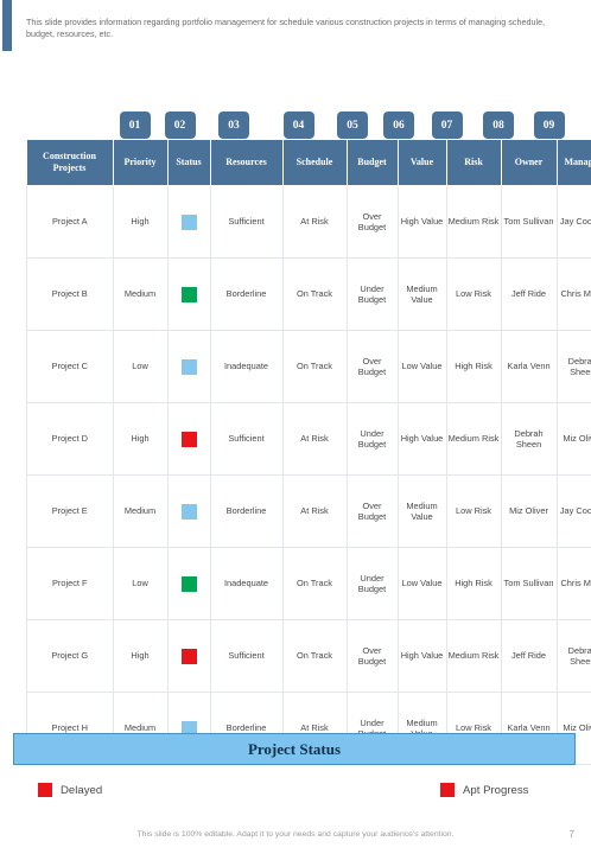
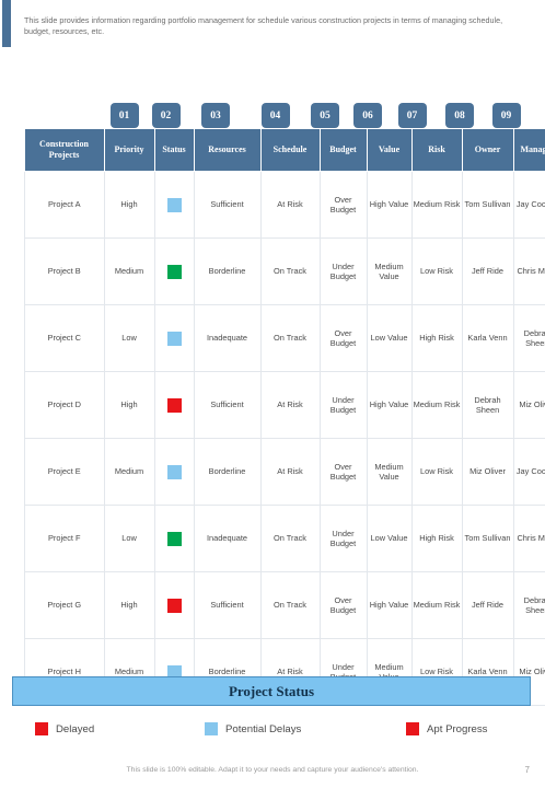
  This slide provides information regarding portfolio management for schedule various construction projects in terms of managing schedule, budget, resources, etc.
  01
  02
  03
  04
  05
  06
  07
  08
  09
  Construction Projects	Priority	Status	Resources	Schedule	Budget	Value	Risk	Owner	Manag
  Project A	High		Sufficient	At Risk	Over Budget	High Value	Medium Risk	Tom Sullivan	Jay Coo
  Project B	Medium		Borderline	On Track	Under Budget	Medium Value	Low Risk	Jeff Ride	Chris M
  Project C	Low		Inadequate	On Track	Over Budget	Low Value	High Risk	Karla Venn	Debra Shee
  Project D	High		Sufficient	At Risk	Under Budget	High Value	Medium Risk	Debrah Sheen	Miz Oli
  Project E	Medium		Borderline	At Risk	Over Budget	Medium Value	Low Risk	Miz Oliver	Jay Coo
  Project F	Low		Inadequate	On Track	Under Budget	Low Value	High Risk	Tom Sullivan	Chris M
  Project G	High		Sufficient	On Track	Over Budget	High Value	Medium Risk	Jeff Ride	Debra Shee
  Project H	Medium		Borderline	At Risk	Under	Medium	Low Risk	Karla Venn	Miz Oli
  Project Status
  Delayed
+ Potential Delays
  Apt Progress
  7
